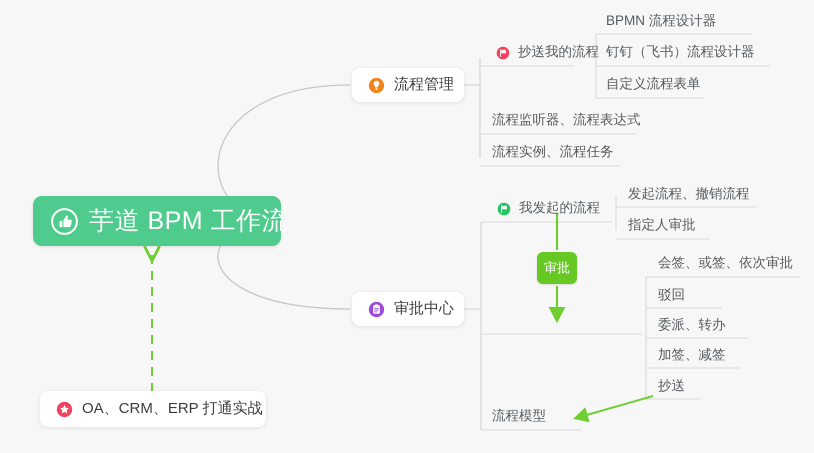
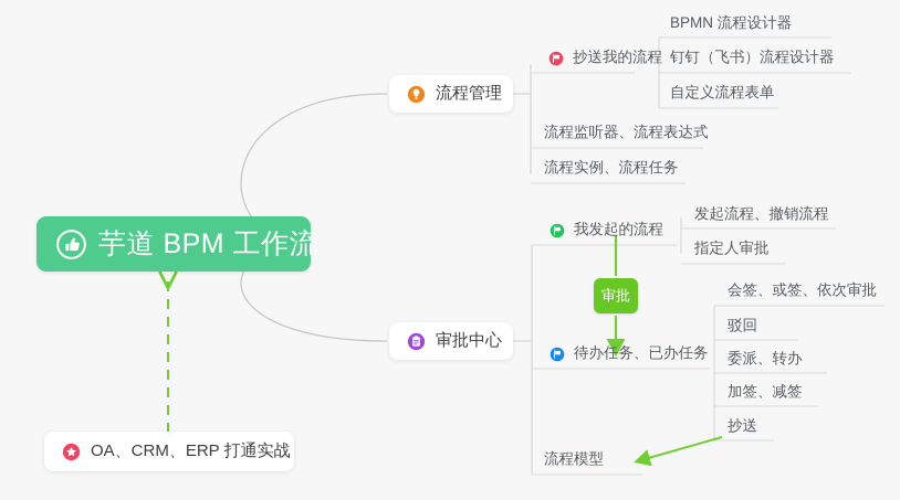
  芋道 BPM 工作流
  流程管理
  抄送我的流程
  BPMN 流程设计器
  钉钉（飞书）流程设计器
  自定义流程表单
  流程监听器、流程表达式
  流程实例、流程任务
  审批中心
  我发起的流程
  发起流程、撤销流程
  指定人审批
+ 待办任务、已办任务
  会签、或签、依次审批
  驳回
  委派、转办
  加签、减签
  抄送
  流程模型
  审批
  OA、CRM、ERP 打通实战
